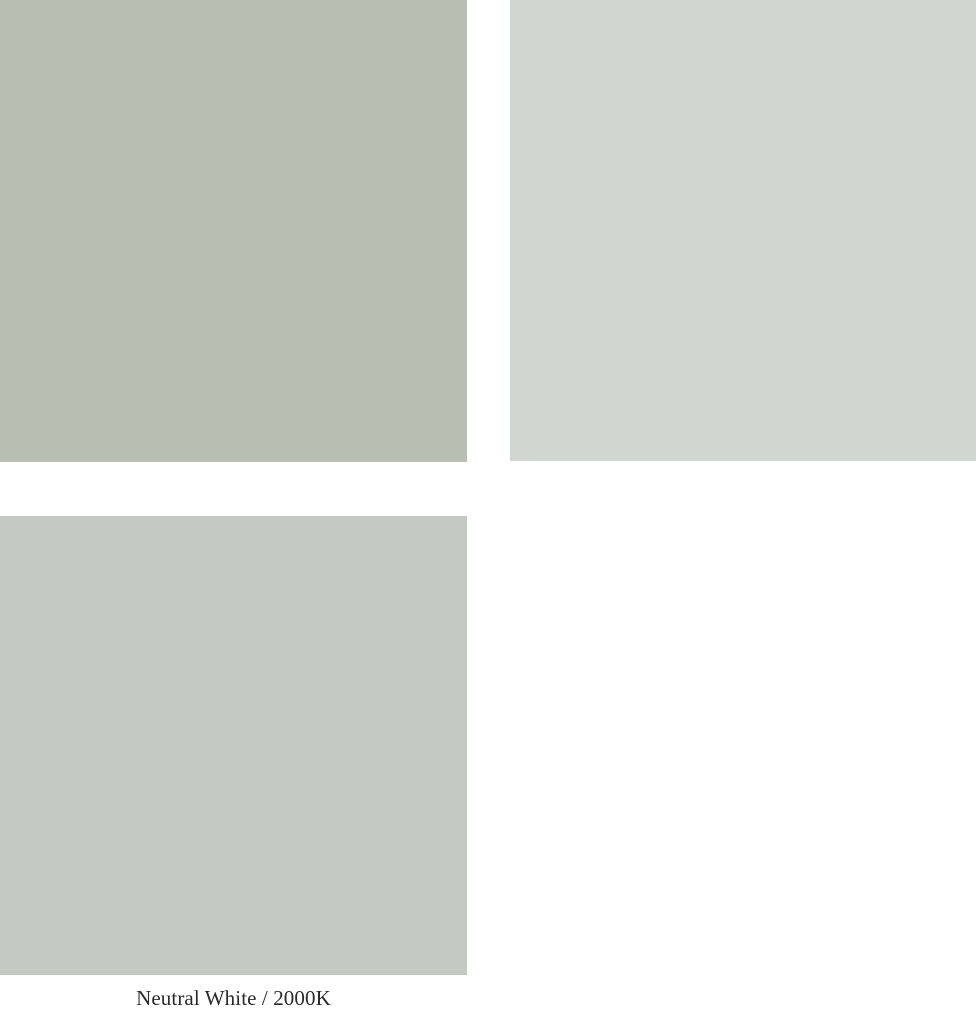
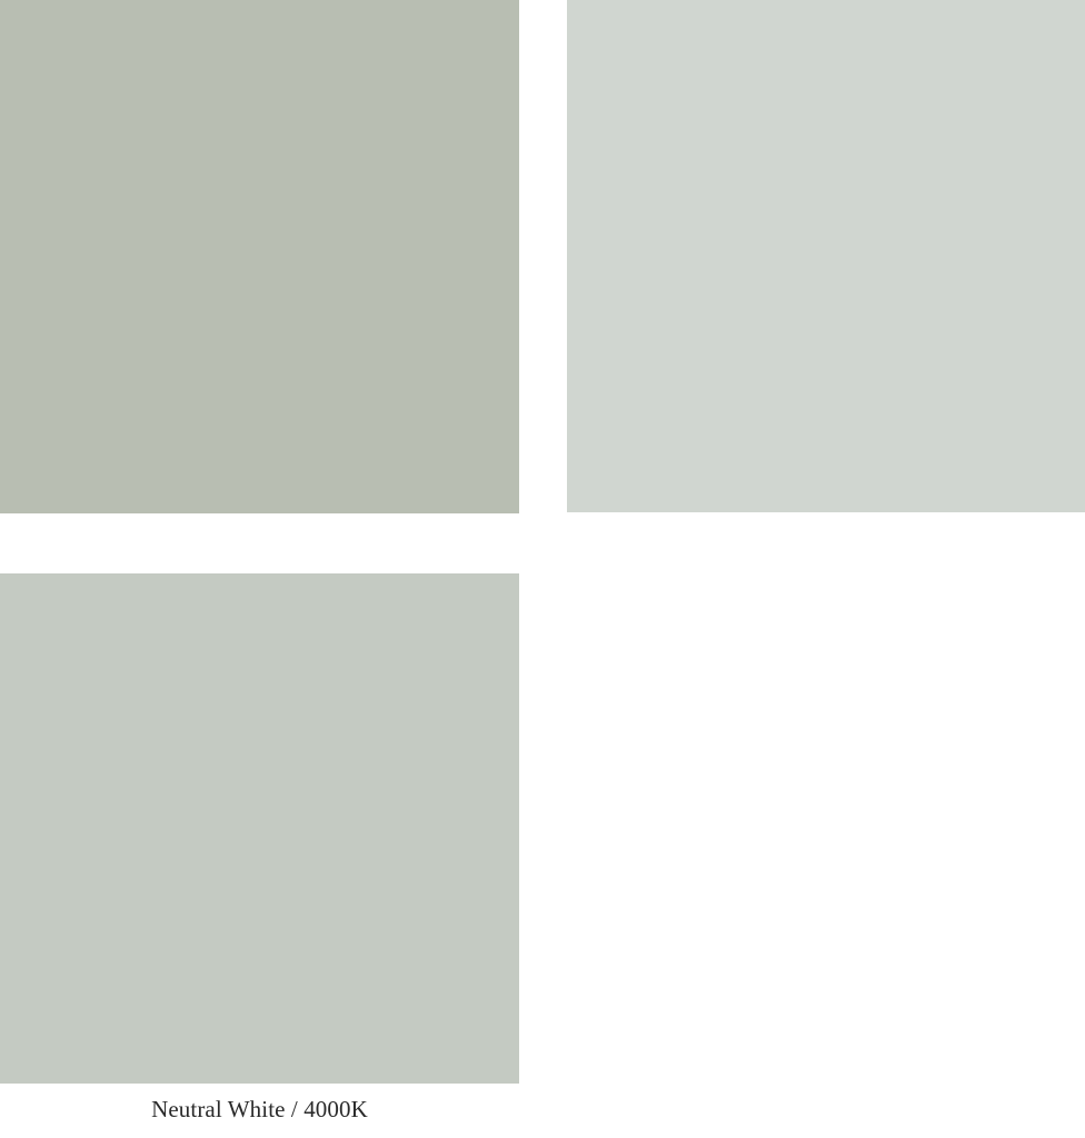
- Neutral White / 2000K
+ Neutral White / 4000K
